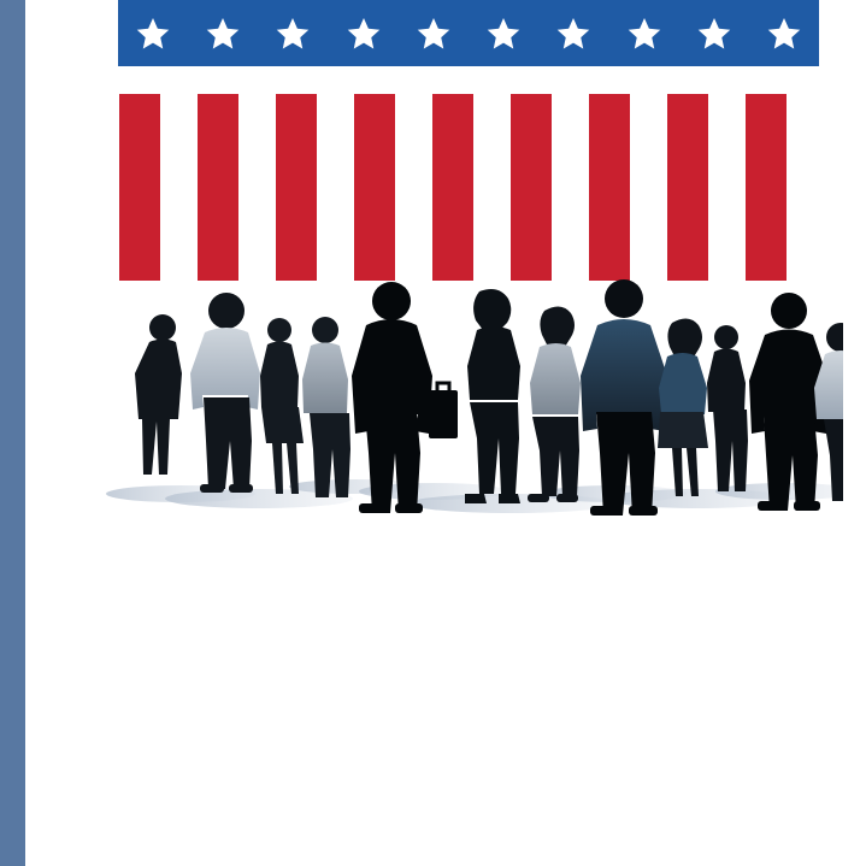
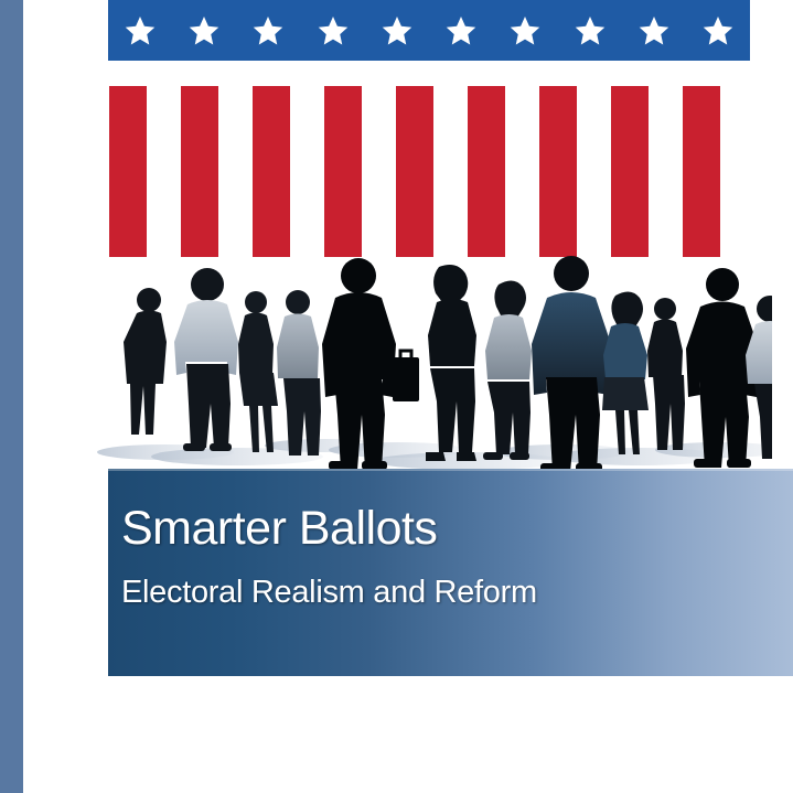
+ Smarter Ballots
+ Electoral Realism and Reform
